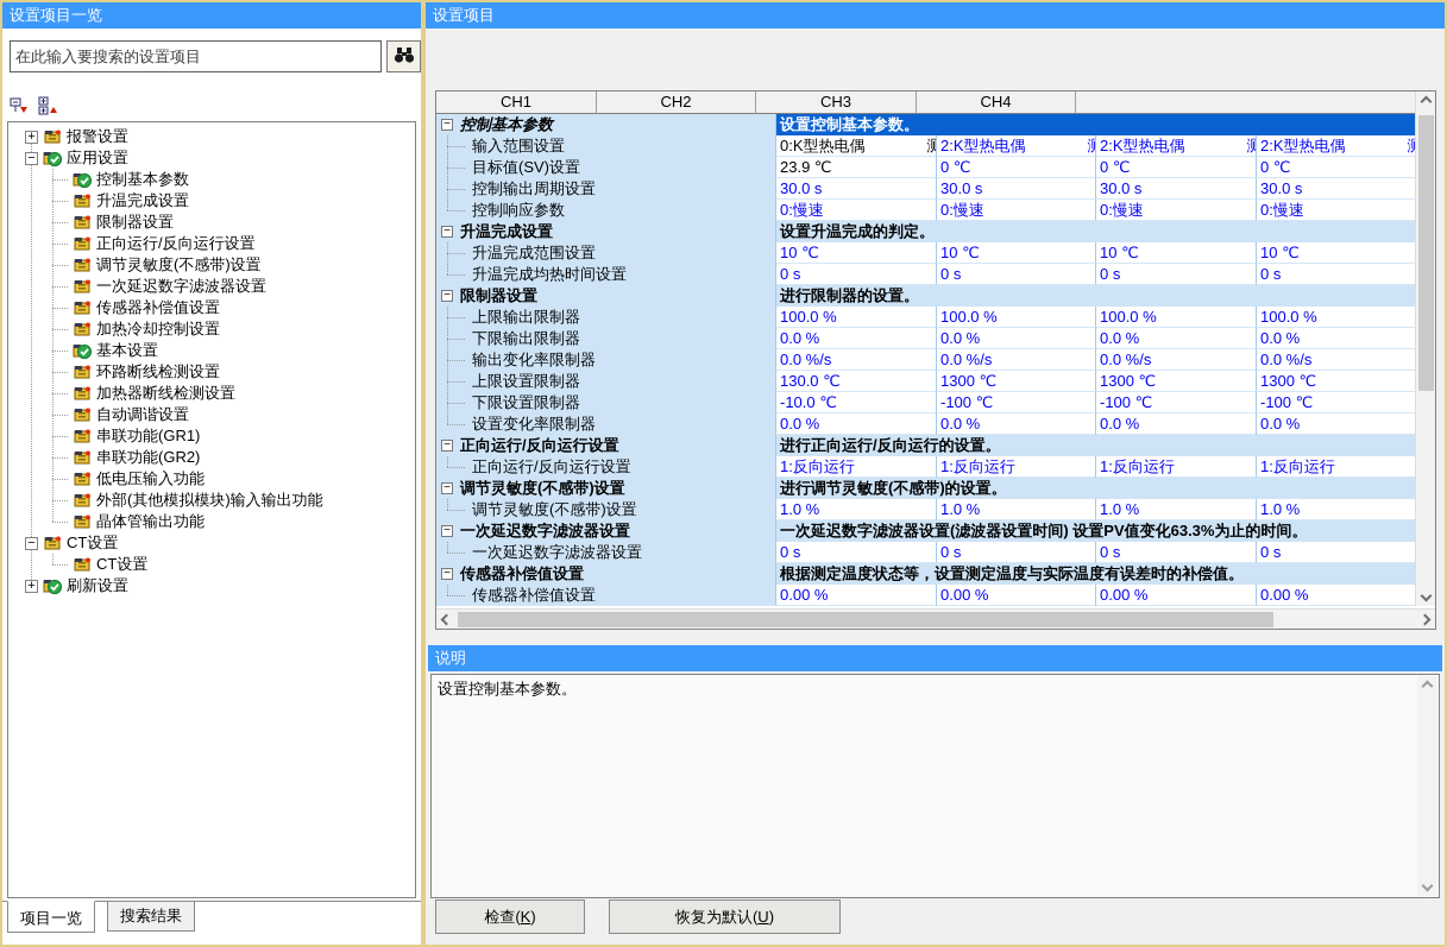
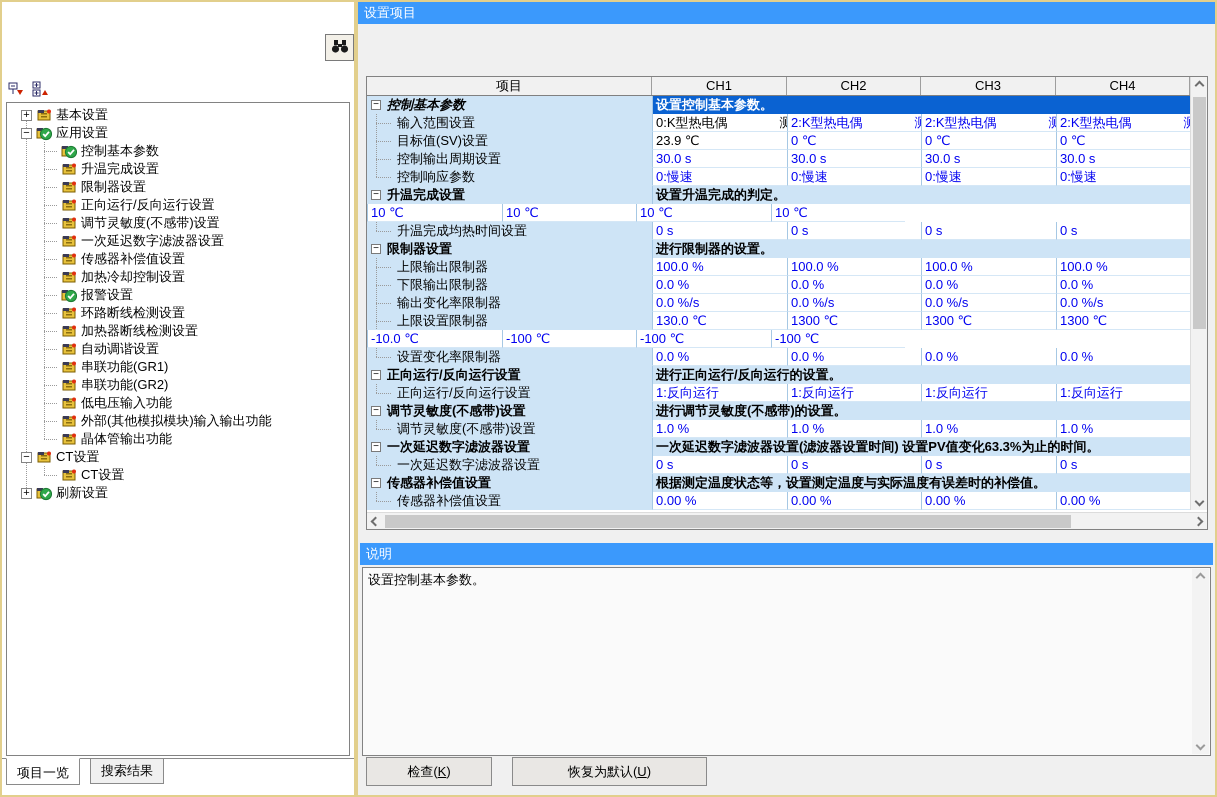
- 设置项目一览
- 在此输入要搜索的设置项目
  +
- 报警设置
+ 基本设置
  −
  应用设置
  控制基本参数
  升温完成设置
  限制器设置
  正向运行/反向运行设置
  调节灵敏度(不感带)设置
  一次延迟数字滤波器设置
  传感器补偿值设置
  加热冷却控制设置
- 基本设置
+ 报警设置
  环路断线检测设置
  加热器断线检测设置
  自动调谐设置
  串联功能(GR1)
  串联功能(GR2)
  低电压输入功能
  外部(其他模拟模块)输入输出功能
  晶体管输出功能
  −
  CT设置
  CT设置
  +
  刷新设置
  项目一览
  搜索结果
  设置项目
+ 项目
  CH1
  CH2
  CH3
  CH4
  −
  控制基本参数
  设置控制基本参数。
  输入范围设置
  0:K型热电偶 测
  2:K型热电偶
  2:K型热电偶 测
  2:K型热电偶
  目标值(SV)设置
  23.9 ℃
  0 ℃
  0 ℃
  0 ℃
  控制输出周期设置
  30.0 s
  30.0 s
  30.0 s
  30.0 s
  控制响应参数
  0:慢速
  0:慢速
  0:慢速
  0:慢速
  −
  升温完成设置
  设置升温完成的判定。
- 升温完成范围设置
  10 ℃
  10 ℃
  10 ℃
  10 ℃
  升温完成均热时间设置
  0 s
  0 s
  0 s
  0 s
  −
  限制器设置
  进行限制器的设置。
  上限输出限制器
  100.0 %
  100.0 %
  100.0 %
  100.0 %
  下限输出限制器
  0.0 %
  0.0 %
  0.0 %
  0.0 %
  输出变化率限制器
  0.0 %/s
  0.0 %/s
  0.0 %/s
  0.0 %/s
  上限设置限制器
  130.0 ℃
  1300 ℃
  1300 ℃
  1300 ℃
- 下限设置限制器
  -10.0 ℃
  -100 ℃
  -100 ℃
  -100 ℃
  设置变化率限制器
  0.0 %
  0.0 %
  0.0 %
  0.0 %
  −
  正向运行/反向运行设置
  进行正向运行/反向运行的设置。
  正向运行/反向运行设置
  1:反向运行
  1:反向运行
  1:反向运行
  1:反向运行
  −
  调节灵敏度(不感带)设置
  进行调节灵敏度(不感带)的设置。
  调节灵敏度(不感带)设置
  1.0 %
  1.0 %
  1.0 %
  1.0 %
  −
  一次延迟数字滤波器设置
  一次延迟数字滤波器设置(滤波器设置时间) 设置PV值变化63.3%为止的时间。
  一次延迟数字滤波器设置
  0 s
  0 s
  0 s
  0 s
  −
  传感器补偿值设置
  根据测定温度状态等，设置测定温度与实际温度有误差时的补偿值。
  传感器补偿值设置
  0.00 %
  0.00 %
  0.00 %
  0.00 %
  说明
  设置控制基本参数。
  检查(K)
  恢复为默认(U)
